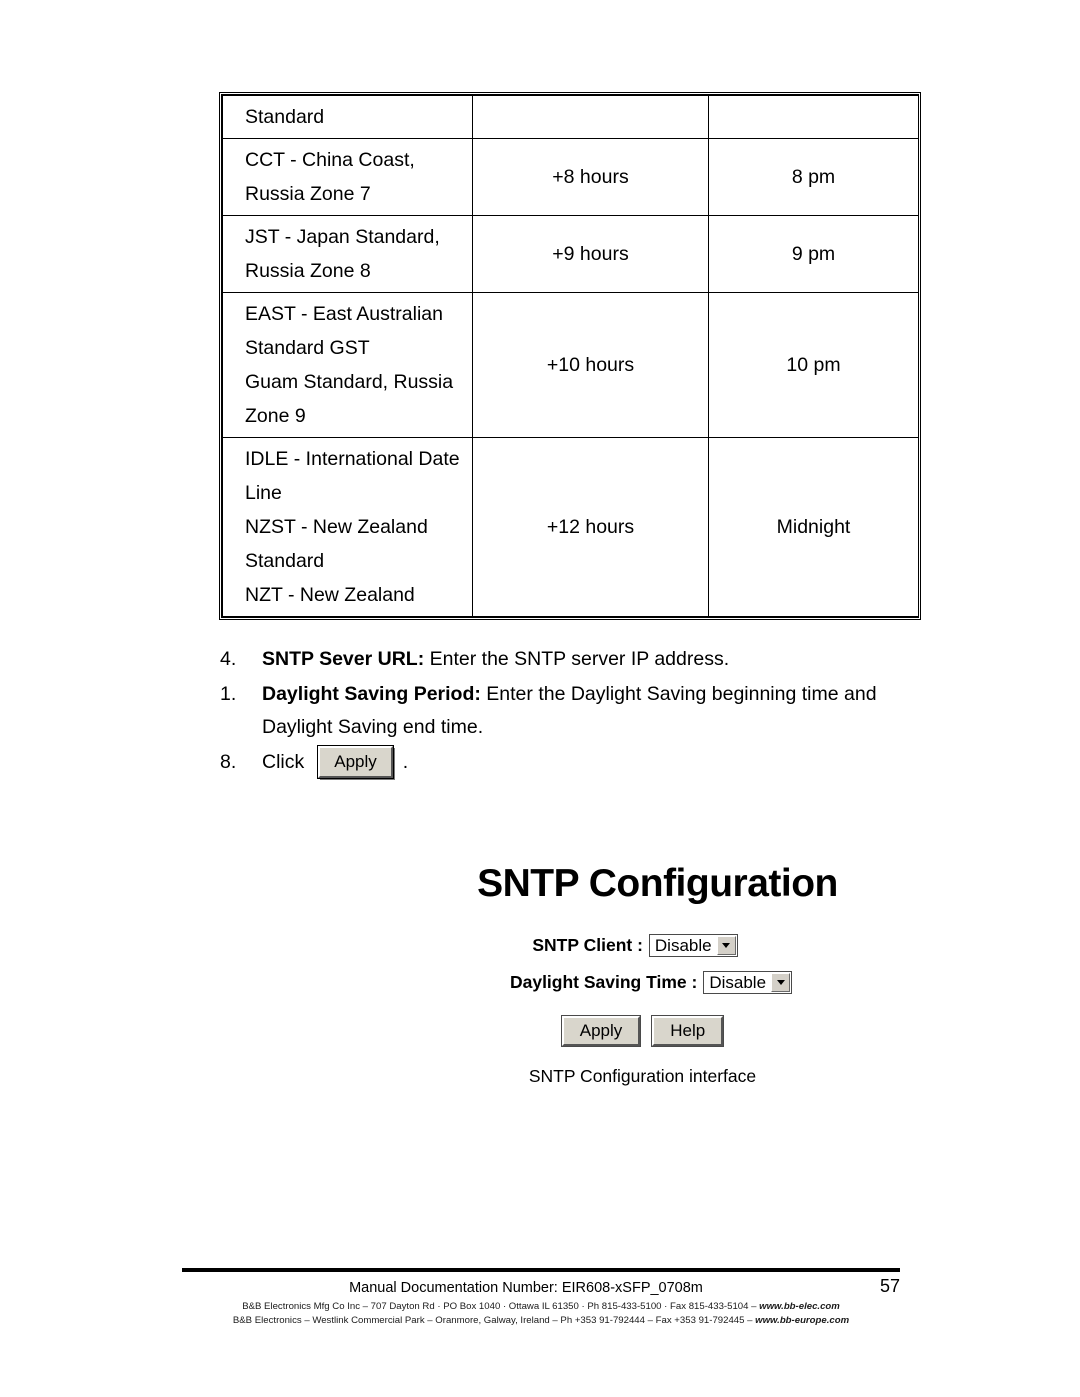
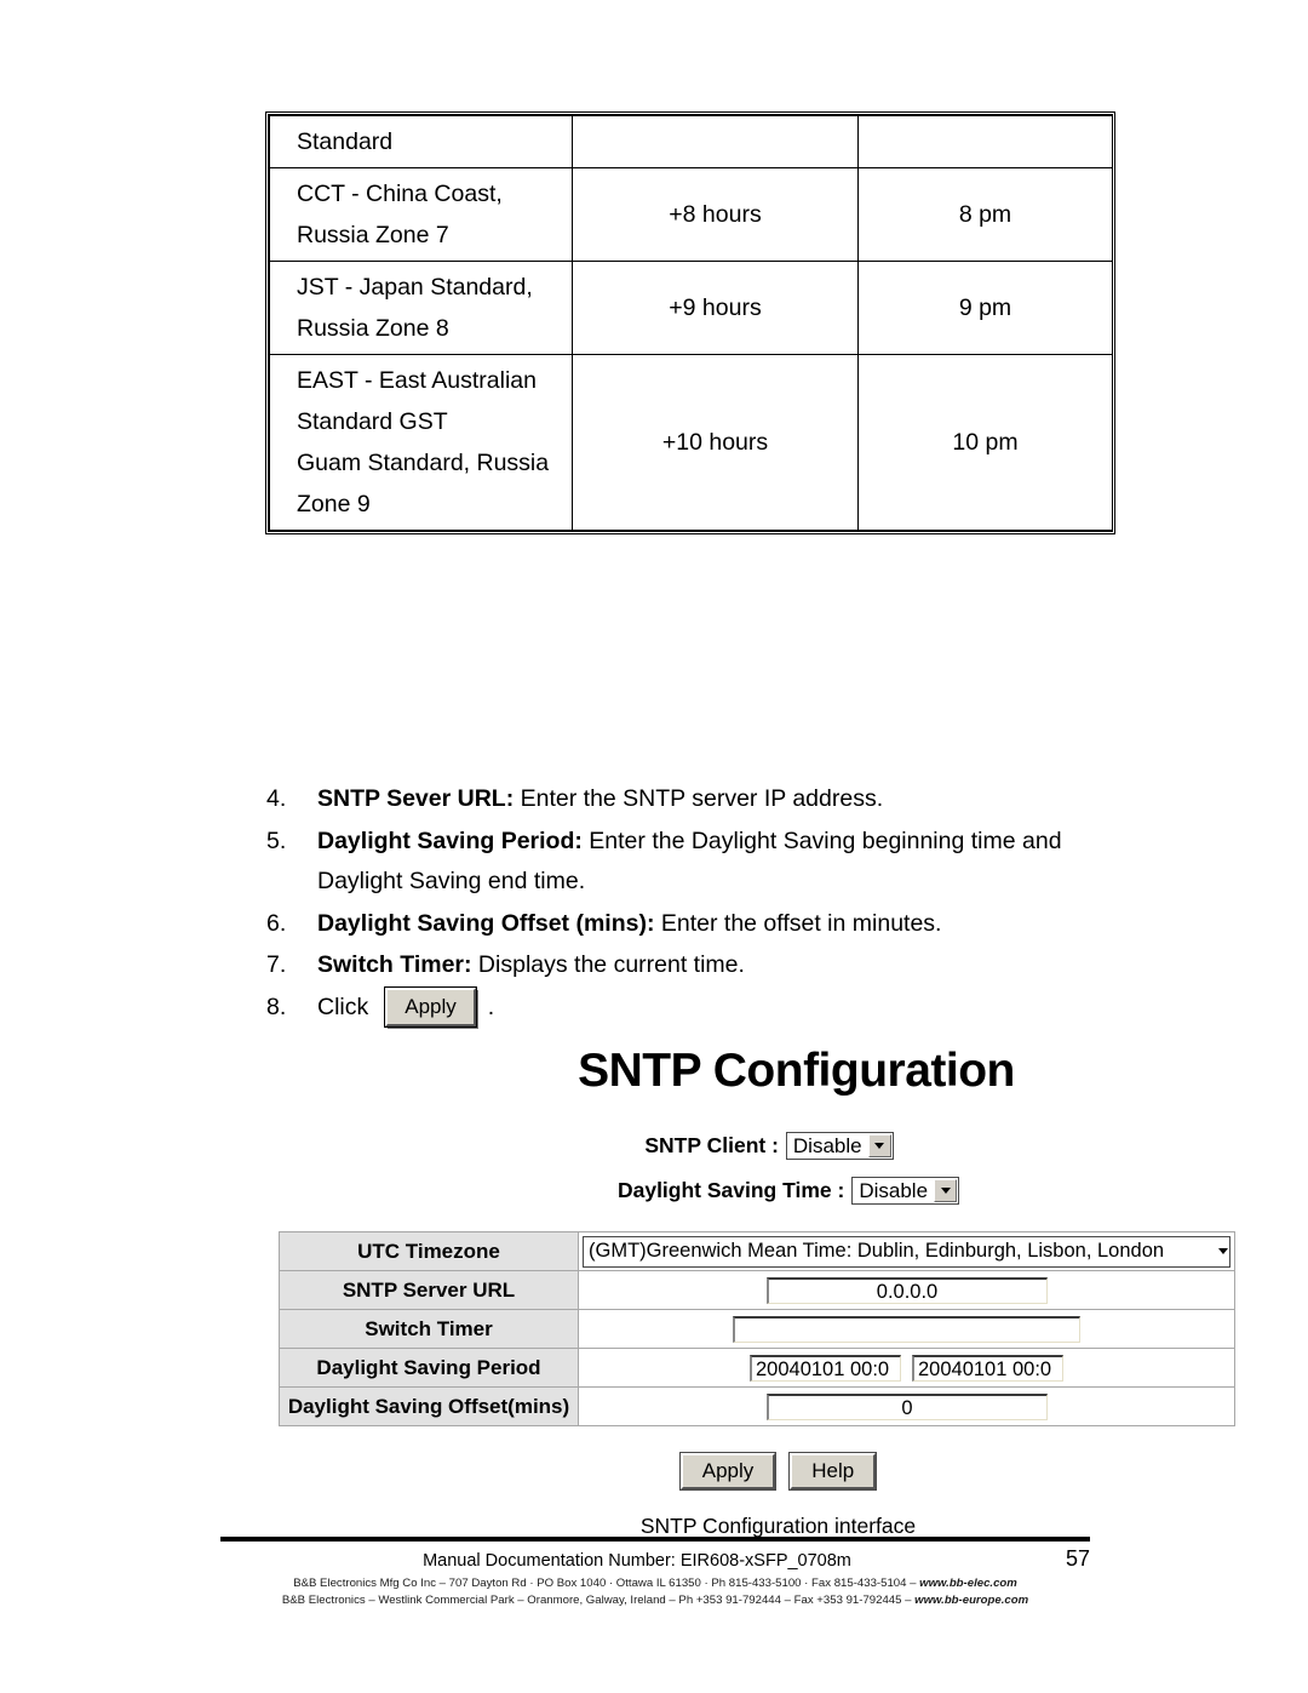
  Standard
  CCT - China Coast, Russia Zone 7	+8 hours	8 pm
  JST - Japan Standard, Russia Zone 8	+9 hours	9 pm
  EAST - East Australian Standard GST Guam Standard, Russia Zone 9	+10 hours	10 pm
- IDLE - International Date Line NZST - New Zealand Standard NZT - New Zealand	+12 hours	Midnight
  4.
  SNTP Sever URL: Enter the SNTP server IP address.
- 1.
+ 5.
  Daylight Saving Period: Enter the Daylight Saving beginning time and Daylight Saving end time.
+ 6.
+ Daylight Saving Offset (mins): Enter the offset in minutes.
+ 7.
+ Switch Timer: Displays the current time.
  8.
  Click
  Apply
  .
  SNTP Configuration
  SNTP Client :
  Disable
  Daylight Saving Time :
  Disable
+ UTC Timezone	(GMT)Greenwich Mean Time: Dublin, Edinburgh, Lisbon, London
+ SNTP Server URL	0.0.0.0
+ Switch Timer
+ Daylight Saving Period	20040101 00:0 20040101 00:0
+ Daylight Saving Offset(mins)	0
  Apply
  Help
  SNTP Configuration interface
  Manual Documentation Number: EIR608-xSFP_0708m
  57
  B&B Electronics Mfg Co Inc – 707 Dayton Rd · PO Box 1040 · Ottawa IL 61350 · Ph 815-433-5100 · Fax 815-433-5104 – www.bb-elec.com
  B&B Electronics – Westlink Commercial Park – Oranmore, Galway, Ireland – Ph +353 91-792444 – Fax +353 91-792445 – www.bb-europe.com
